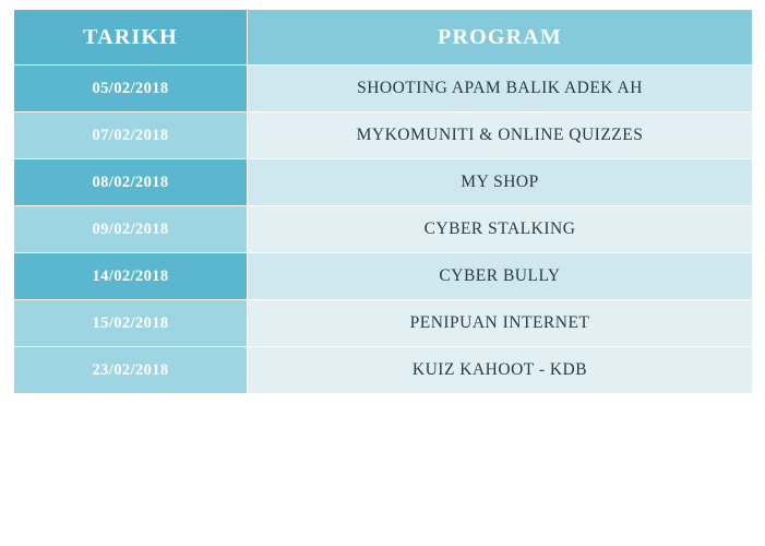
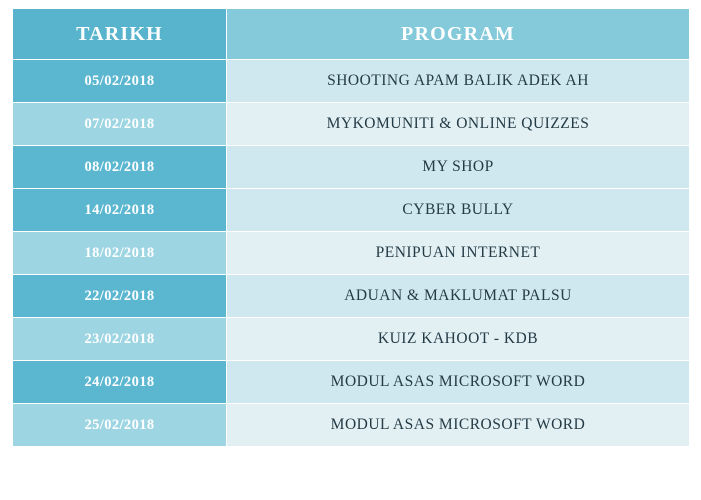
  TARIKH	PROGRAM
  05/02/2018	SHOOTING APAM BALIK ADEK AH
  07/02/2018	MYKOMUNITI & ONLINE QUIZZES
  08/02/2018	MY SHOP
- 09/02/2018	CYBER STALKING
  14/02/2018	CYBER BULLY
- 15/02/2018	PENIPUAN INTERNET
+ 18/02/2018	PENIPUAN INTERNET
+ 22/02/2018	ADUAN & MAKLUMAT PALSU
  23/02/2018	KUIZ KAHOOT - KDB
+ 24/02/2018	MODUL ASAS MICROSOFT WORD
+ 25/02/2018	MODUL ASAS MICROSOFT WORD
